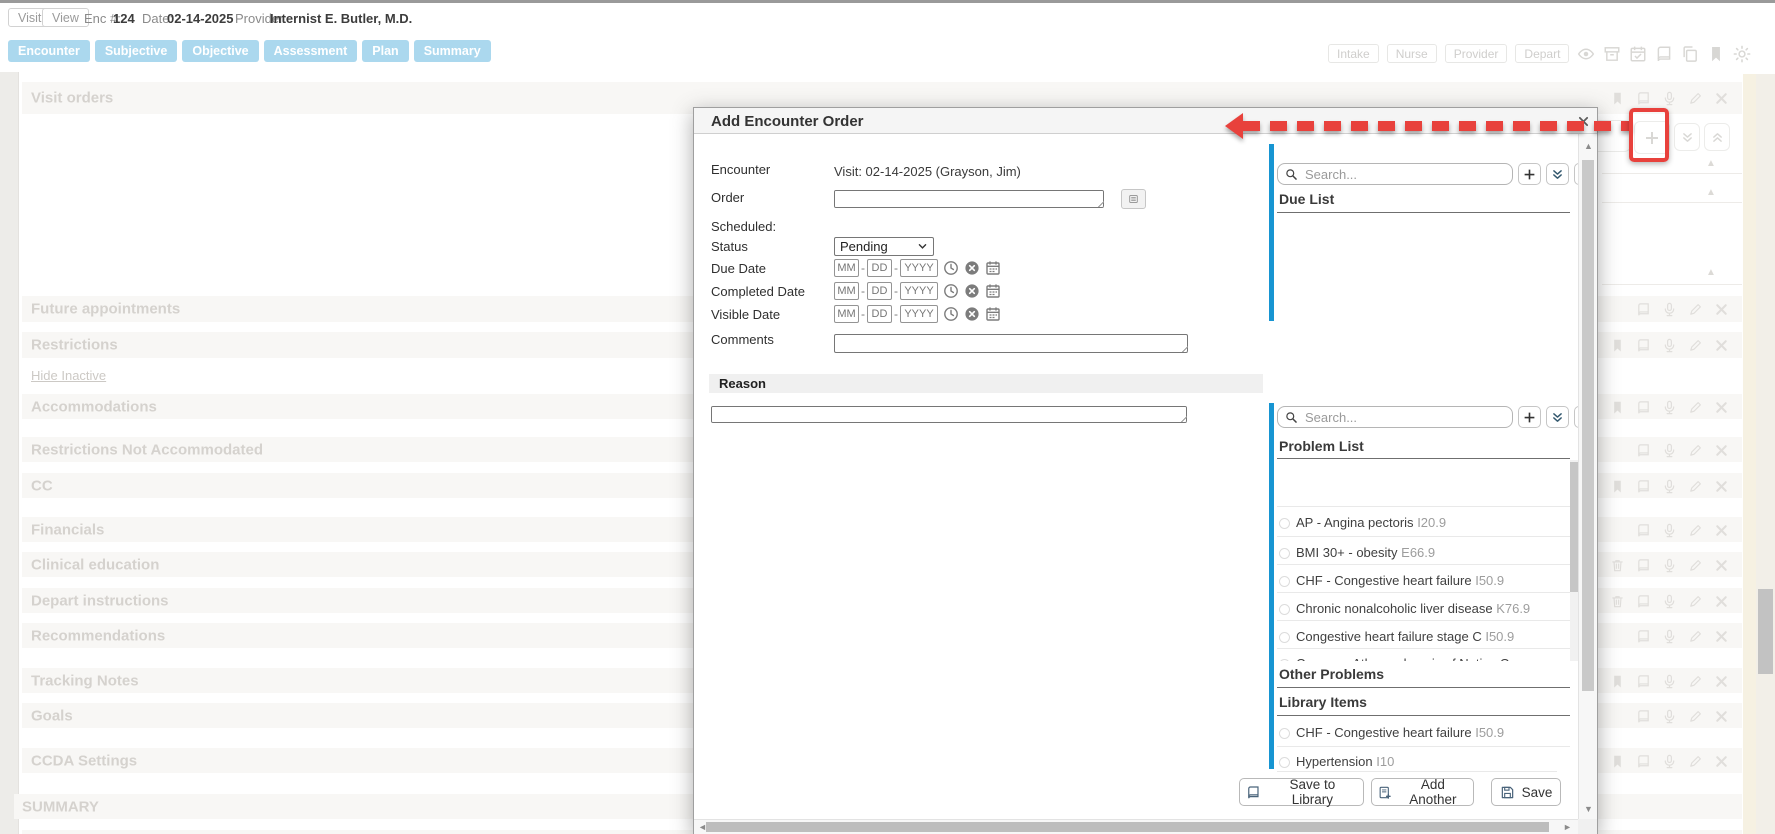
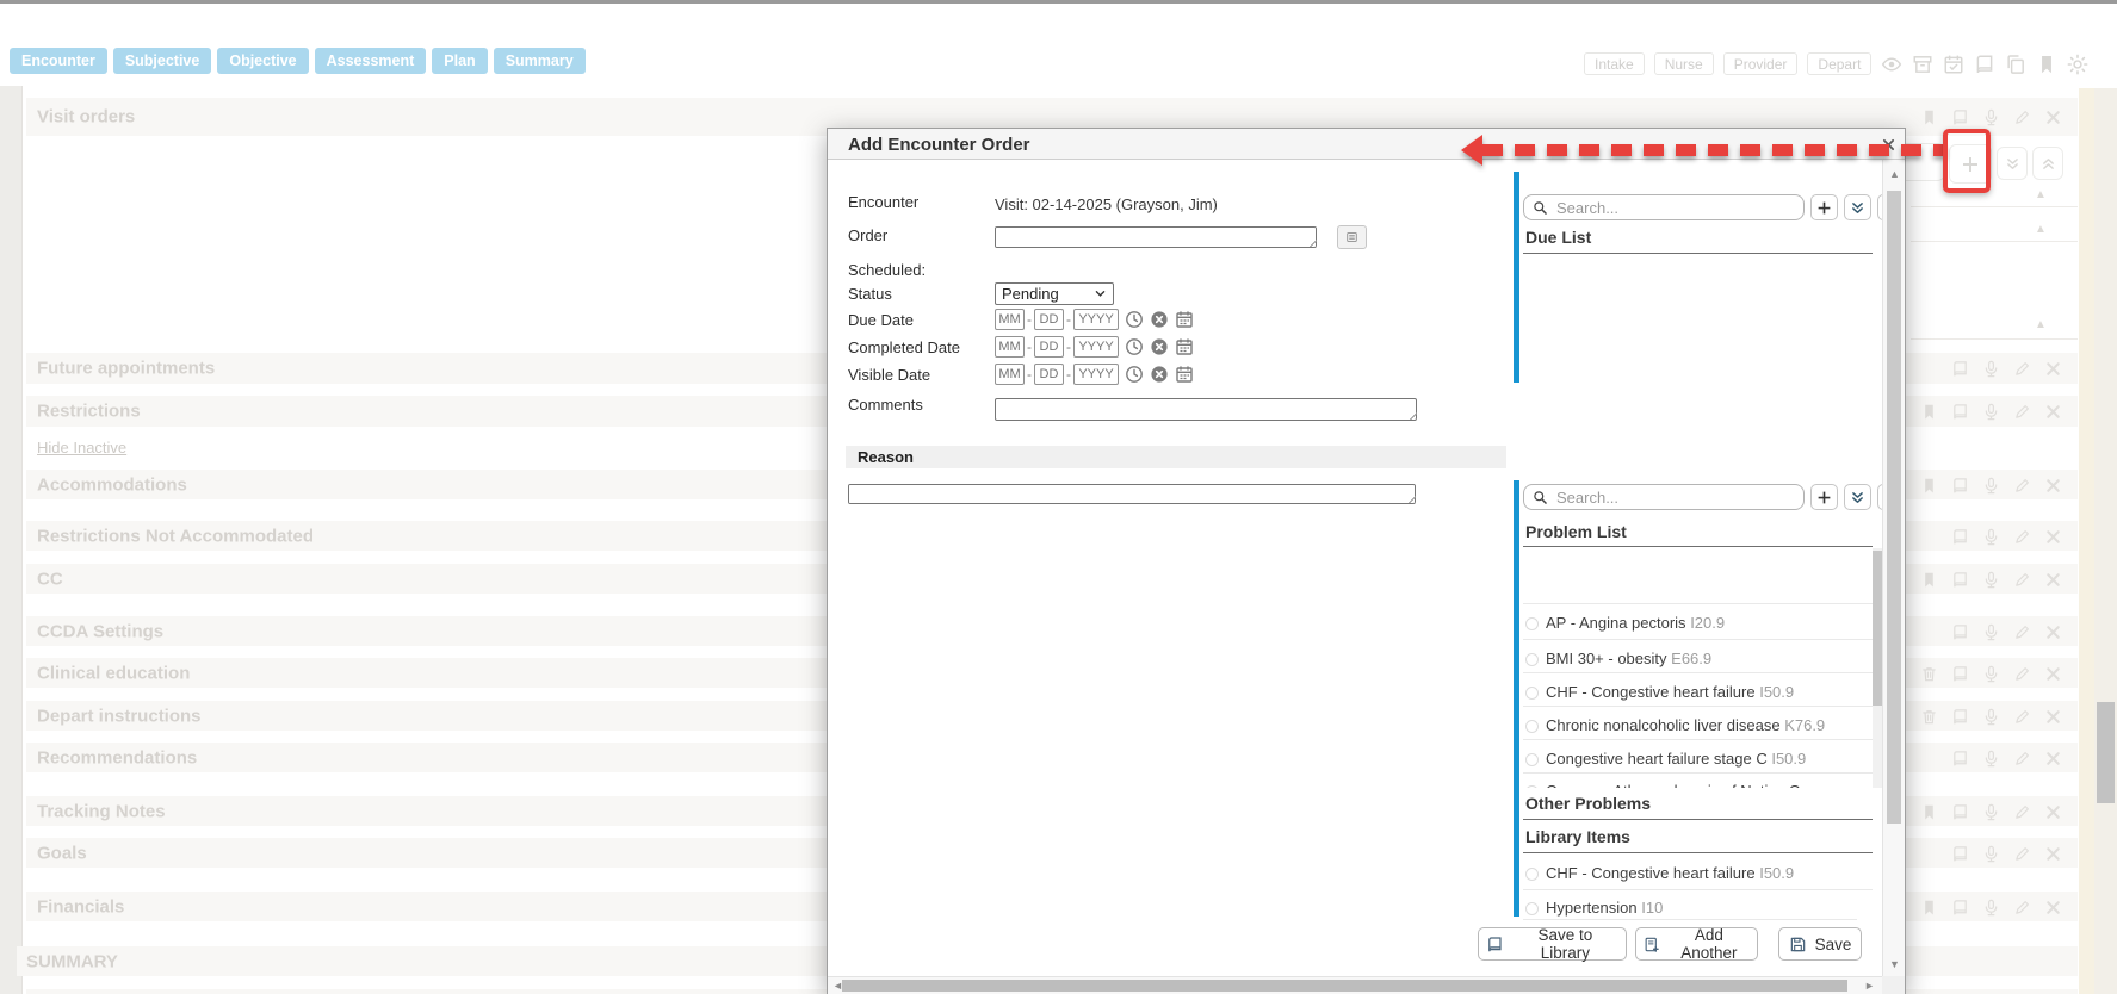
- Visit
- View
- Enc #:
- 124
- Date:
- 02-14-2025
- Provider:
- Internist E. Butler, M.D.
  Encounter
  Subjective
  Objective
  Assessment
  Plan
  Summary
  Intake
  Nurse
  Provider
  Depart
  Visit orders
  ▲
  ▲
  ▲
  Future appointments
  Restrictions
  Hide Inactive
  Accommodations
  Restrictions Not Accommodated
  CC
- Financials
+ CCDA Settings
  Clinical education
  Depart instructions
  Recommendations
  Tracking Notes
  Goals
- CCDA Settings
+ Financials
  SUMMARY
  Add Encounter Order
  Encounter
  Visit: 02-14-2025 (Grayson, Jim)
  Order
  Scheduled:
  Status
  Pending
  Due Date
  MM
  -
  DD
  -
  YYYY
  Completed Date
  MM
  -
  DD
  -
  YYYY
  Visible Date
  MM
  -
  DD
  -
  YYYY
  Comments
  Reason
  Search...
  Due List
  Search...
  Problem List
  AP - Angina pectoris I20.9
  BMI 30+ - obesity E66.9
  CHF - Congestive heart failure I50.9
  Chronic nonalcoholic liver disease K76.9
  Congestive heart failure stage C I50.9
  Other Problems
  Library Items
  CHF - Congestive heart failure I50.9
  Hypertension I10
  Save to Library
  Add Another
  Save
  ▲
  ▼
  ◄
  ►
